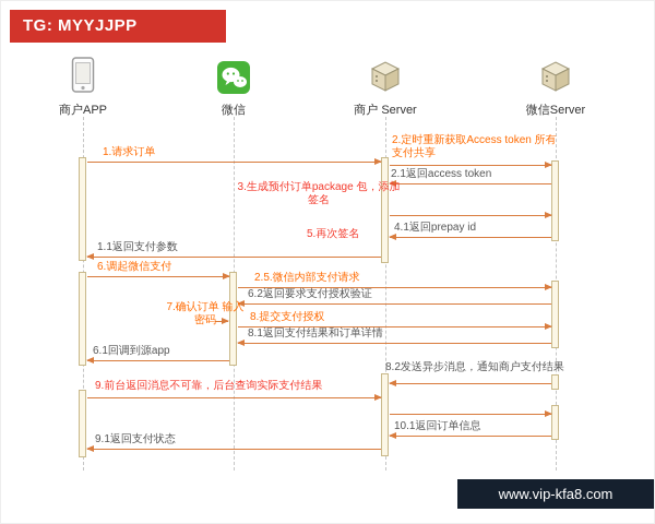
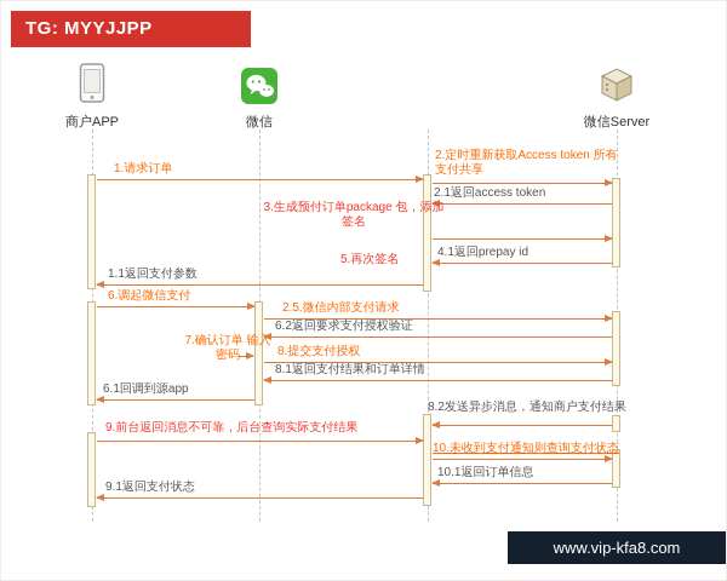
  TG: MYYJJPP
  商户APP
  微信
- 商户 Server
  微信Server
  1.请求订单
  2.定时重新获取Access token 所有支付共享
  2.1返回access token
  3.生成预付订单package 包，添加签名
  4.1返回prepay id
  5.再次签名
  1.1返回支付参数
  6.调起微信支付
  2.5.微信内部支付请求
  6.2返回要求支付授权验证
  7.确认订单 输入密码
  8.提交支付授权
  8.1返回支付结果和订单详情
  6.1回调到源app
  8.2发送异步消息，通知商户支付结果
  9.前台返回消息不可靠，后台查询实际支付结果
+ 10.未收到支付通知则查询支付状态
  10.1返回订单信息
  9.1返回支付状态
  www.vip-kfa8.com
